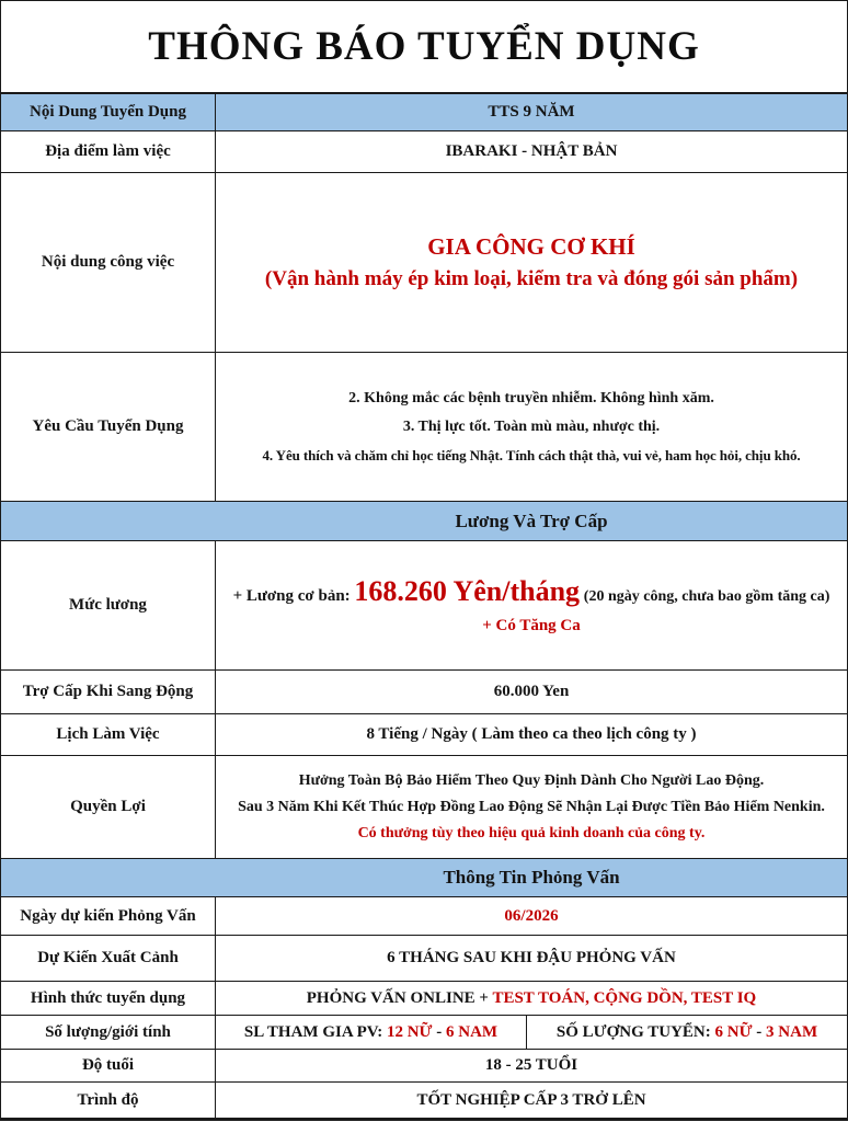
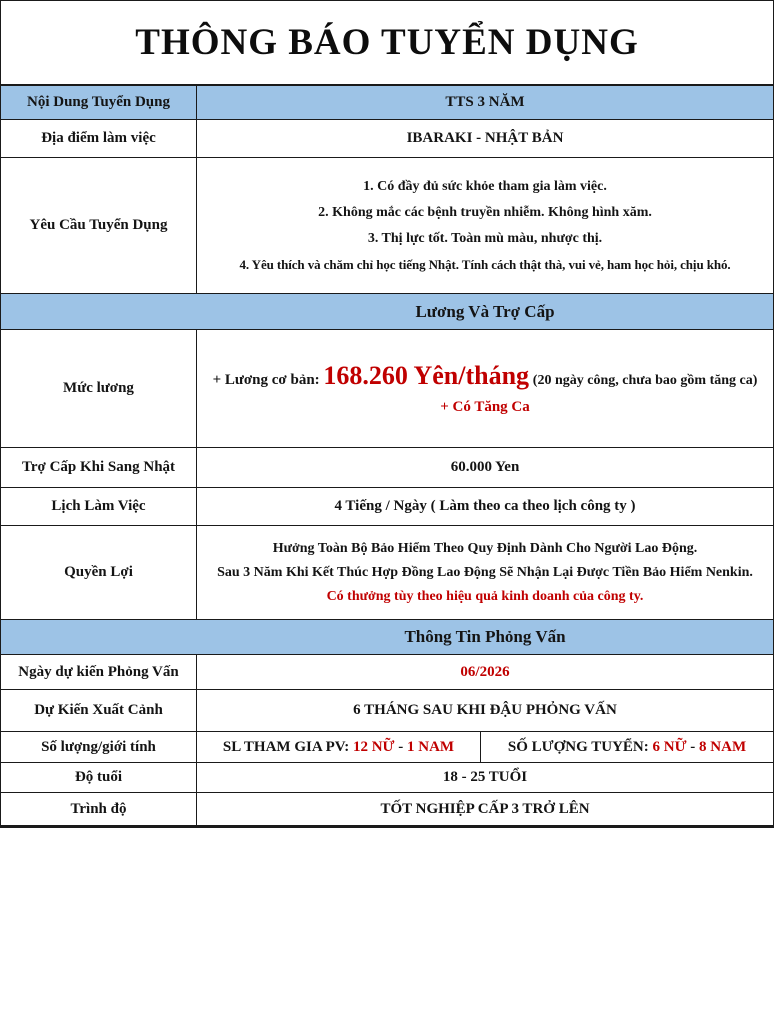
  THÔNG BÁO TUYỂN DỤNG
  Nội Dung Tuyển Dụng
- TTS 9 NĂM
+ TTS 3 NĂM
  Địa điểm làm việc
  IBARAKI - NHẬT BẢN
- Nội dung công việc
- GIA CÔNG CƠ KHÍ
- (Vận hành máy ép kim loại, kiểm tra và đóng gói sản phẩm)
  Yêu Cầu Tuyển Dụng
+ 1. Có đầy đủ sức khỏe tham gia làm việc.
  2. Không mắc các bệnh truyền nhiễm. Không hình xăm.
  3. Thị lực tốt. Toàn mù màu, nhược thị.
  4. Yêu thích và chăm chỉ học tiếng Nhật. Tính cách thật thà, vui vẻ, ham học hỏi, chịu khó.
  Lương Và Trợ Cấp
  Mức lương
  + Lương cơ bản: 168.260 Yên/tháng (20 ngày công, chưa bao gồm tăng ca)
  + Có Tăng Ca
- Trợ Cấp Khi Sang Động
+ Trợ Cấp Khi Sang Nhật
  60.000 Yen
  Lịch Làm Việc
- 8 Tiếng / Ngày ( Làm theo ca theo lịch công ty )
+ 4 Tiếng / Ngày ( Làm theo ca theo lịch công ty )
  Quyền Lợi
  Hưởng Toàn Bộ Bảo Hiểm Theo Quy Định Dành Cho Người Lao Động.
  Sau 3 Năm Khi Kết Thúc Hợp Đồng Lao Động Sẽ Nhận Lại Được Tiền Bảo Hiểm Nenkin.
  Có thưởng tùy theo hiệu quả kinh doanh của công ty.
  Thông Tin Phỏng Vấn
  Ngày dự kiến Phỏng Vấn
  06/2026
  Dự Kiến Xuất Cảnh
  6 THÁNG SAU KHI ĐẬU PHỎNG VẤN
- Hình thức tuyển dụng
- PHỎNG VẤN ONLINE + TEST TOÁN, CỘNG DỒN, TEST IQ
  Số lượng/giới tính
- SL THAM GIA PV: 12 NỮ - 6 NAM
+ SL THAM GIA PV: 12 NỮ - 1 NAM
- SỐ LƯỢNG TUYỂN: 6 NỮ - 3 NAM
+ SỐ LƯỢNG TUYỂN: 6 NỮ - 8 NAM
  Độ tuổi
  18 - 25 TUỔI
  Trình độ
  TỐT NGHIỆP CẤP 3 TRỞ LÊN
